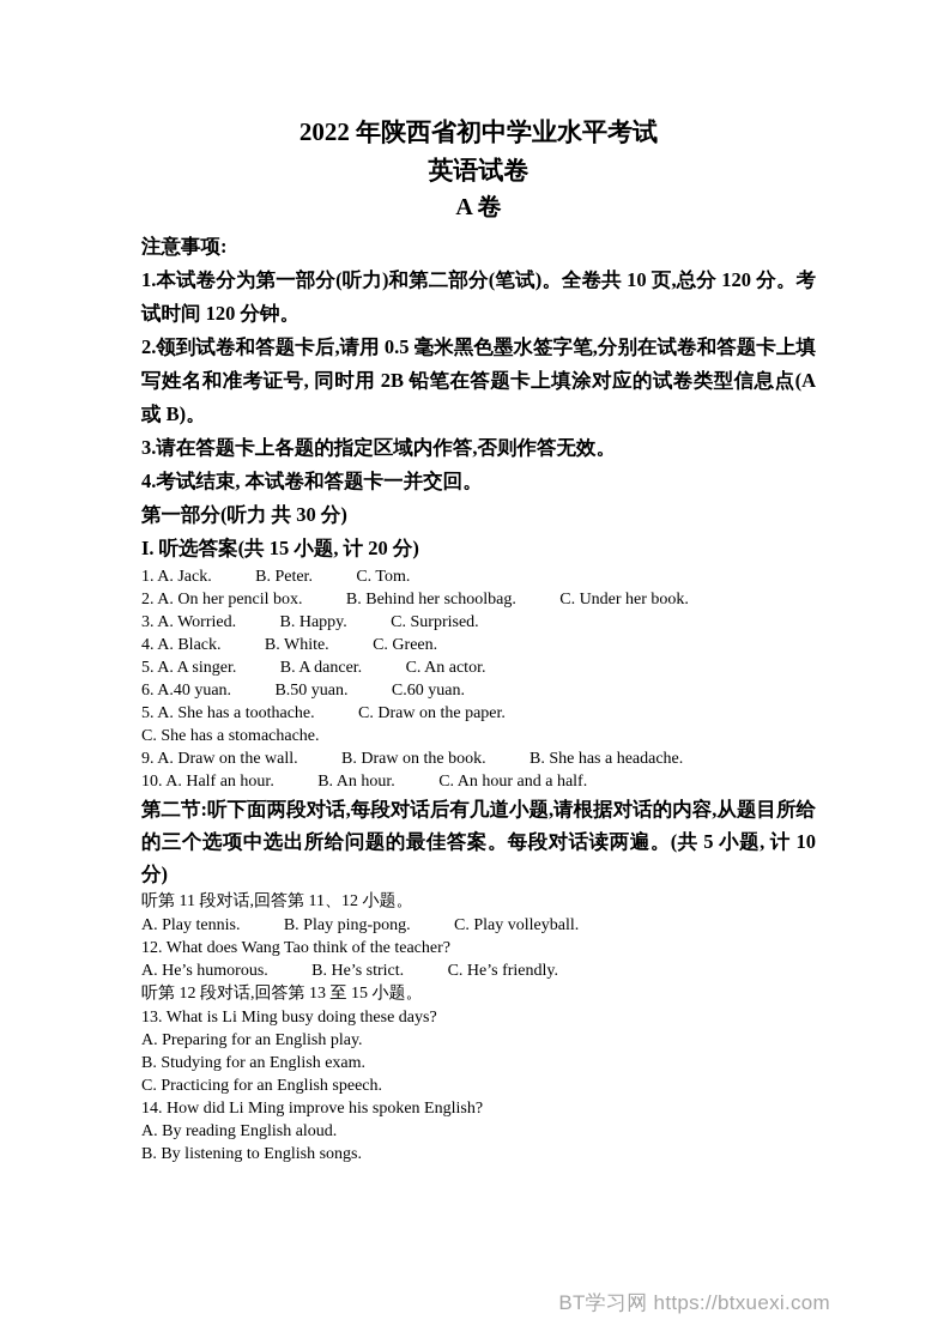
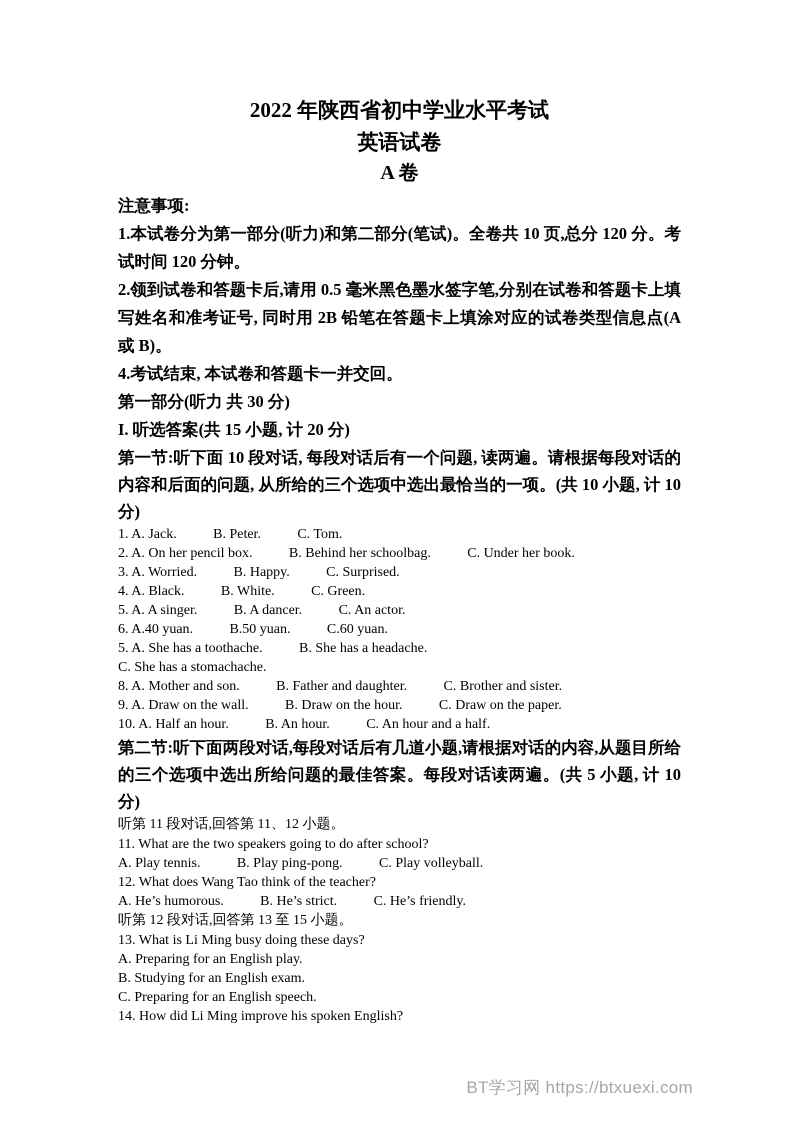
  2022 年陕西省初中学业水平考试
  英语试卷
  A 卷
  注意事项:
  1.本试卷分为第一部分(听力)和第二部分(笔试)。全卷共 10 页,总分 120 分。考试时间 120 分钟。
  2.领到试卷和答题卡后,请用 0.5 毫米黑色墨水签字笔,分别在试卷和答题卡上填写姓名和准考证号, 同时用 2B 铅笔在答题卡上填涂对应的试卷类型信息点(A 或 B)。
- 3.请在答题卡上各题的指定区域内作答,否则作答无效。
  4.考试结束, 本试卷和答题卡一并交回。
  第一部分(听力 共 30 分)
  I. 听选答案(共 15 小题, 计 20 分)
+ 第一节:听下面 10 段对话, 每段对话后有一个问题, 读两遍。请根据每段对话的内容和后面的问题, 从所给的三个选项中选出最恰当的一项。(共 10 小题, 计 10 分)
  1. A. Jack.
  B. Peter.
  C. Tom.
  2. A. On her pencil box.
  B. Behind her schoolbag.
  C. Under her book.
  3. A. Worried.
  B. Happy.
  C. Surprised.
  4. A. Black.
  B. White.
  C. Green.
  5. A. A singer.
  B. A dancer.
  C. An actor.
  6. A.40 yuan.
  B.50 yuan.
  C.60 yuan.
  5. A. She has a toothache.
- C. Draw on the paper.
+ B. She has a headache.
  C. She has a stomachache.
+ 8. A. Mother and son.
+ B. Father and daughter.
+ C. Brother and sister.
  9. A. Draw on the wall.
- B. Draw on the book.
+ B. Draw on the hour.
- B. She has a headache.
+ C. Draw on the paper.
  10. A. Half an hour.
  B. An hour.
  C. An hour and a half.
  第二节:听下面两段对话,每段对话后有几道小题,请根据对话的内容,从题目所给的三个选项中选出所给问题的最佳答案。每段对话读两遍。(共 5 小题, 计 10 分)
  听第 11 段对话,回答第 11、12 小题。
+ 11. What are the two speakers going to do after school?
  A. Play tennis.
  B. Play ping-pong.
  C. Play volleyball.
  12. What does Wang Tao think of the teacher?
  A. He’s humorous.
  B. He’s strict.
  C. He’s friendly.
  听第 12 段对话,回答第 13 至 15 小题。
  13. What is Li Ming busy doing these days?
  A. Preparing for an English play.
  B. Studying for an English exam.
- C. Practicing for an English speech.
+ C. Preparing for an English speech.
  14. How did Li Ming improve his spoken English?
- A. By reading English aloud.
- B. By listening to English songs.
  BT学习网 https://btxuexi.com
